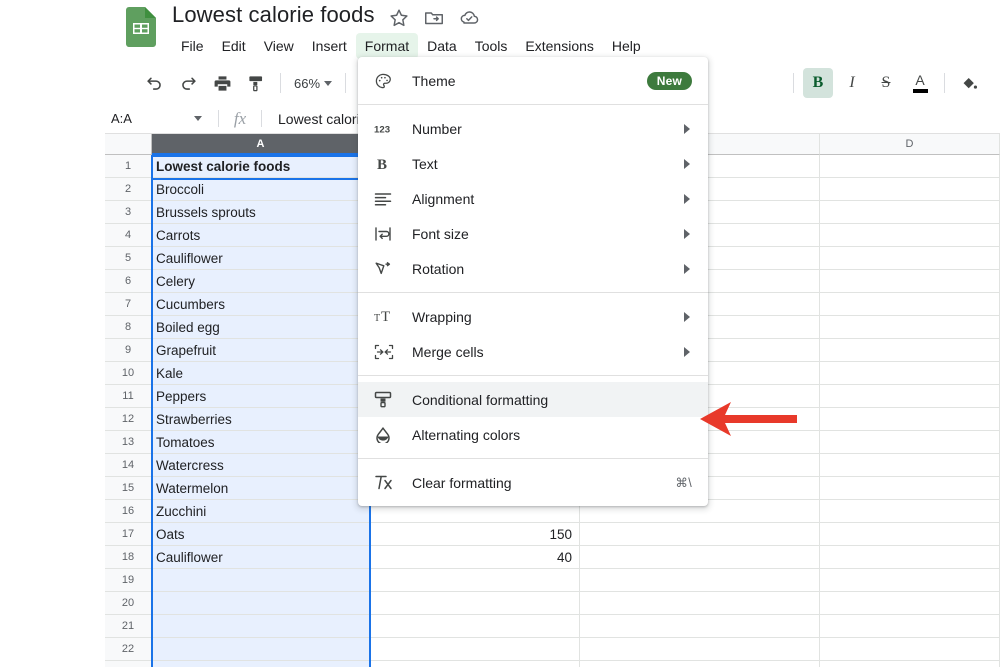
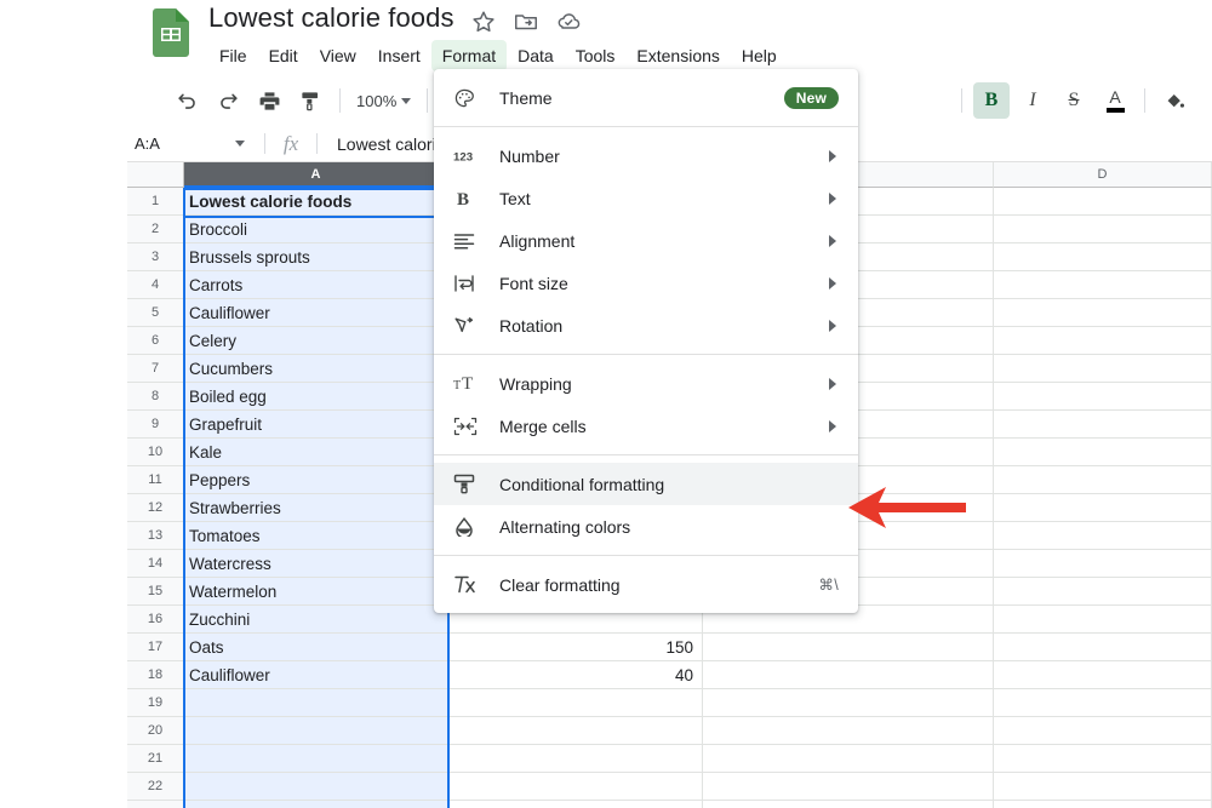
  Lowest calorie foods
  File
  Edit
  View
  Insert
  Format
  Data
  Tools
  Extensions
  Help
- 66%
+ 100%
  B
  I
  S
  A
  A:A
  fx
  A
  D
  1
  Lowest calorie foods
  2
  Broccoli
  3
  Brussels sprouts
  4
  Carrots
  5
  Cauliflower
  6
  Celery
  7
  Cucumbers
  8
  Boiled egg
  9
  Grapefruit
  10
  Kale
  11
  Peppers
  12
  Strawberries
  13
  Tomatoes
  14
  Watercress
  15
  Watermelon
  16
  Zucchini
  17
  Oats
  150
  18
  Cauliflower
  40
  19
  20
  21
  22
  Theme
  New
  123
  Number
  B
  Text
  Alignment
  Font size
  Rotation
  T
  T
  Wrapping
  Merge cells
  Conditional formatting
  Alternating colors
  Clear formatting
  ⌘\
